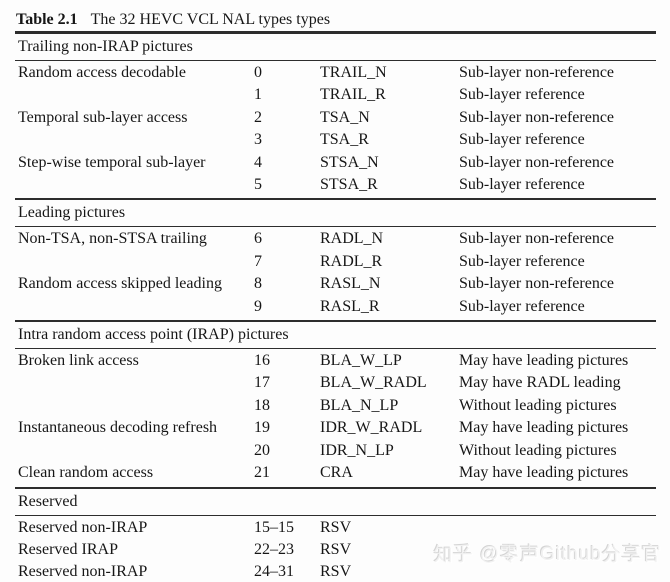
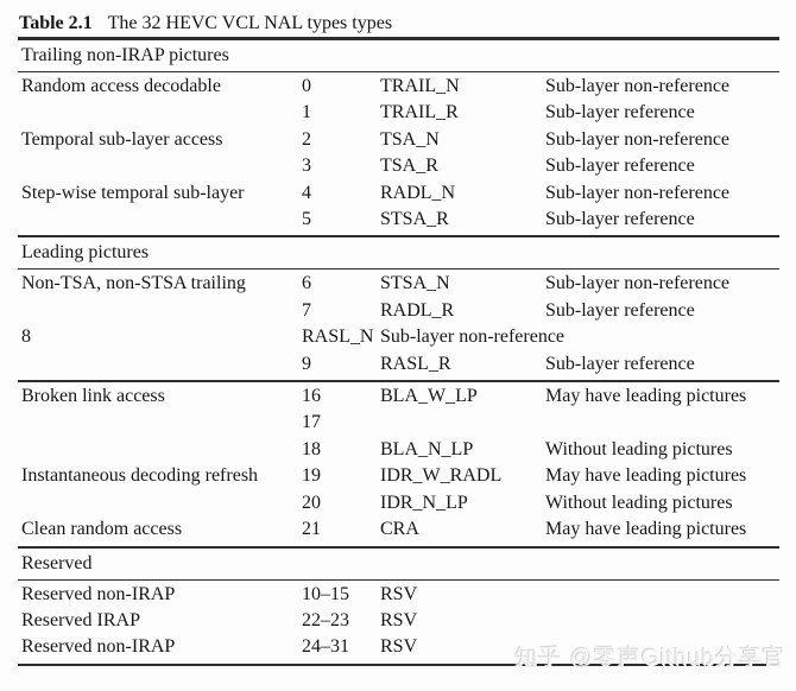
  Table 2.1 The 32 HEVC VCL NAL types types
  Trailing non-IRAP pictures
  Random access decodable
  0
  TRAIL_N
  Sub-layer non-reference
  1
  TRAIL_R
  Sub-layer reference
  Temporal sub-layer access
  2
  TSA_N
  Sub-layer non-reference
  3
  TSA_R
  Sub-layer reference
  Step-wise temporal sub-layer
  4
- STSA_N
+ RADL_N
  Sub-layer non-reference
  5
  STSA_R
  Sub-layer reference
  Leading pictures
  Non-TSA, non-STSA trailing
  6
- RADL_N
+ STSA_N
  Sub-layer non-reference
  7
  RADL_R
  Sub-layer reference
- Random access skipped leading
  8
  RASL_N
  Sub-layer non-reference
  9
  RASL_R
  Sub-layer reference
- Intra random access point (IRAP) pictures
  Broken link access
  16
  BLA_W_LP
  May have leading pictures
  17
- BLA_W_RADL
- May have RADL leading
  18
  BLA_N_LP
  Without leading pictures
  Instantaneous decoding refresh
  19
  IDR_W_RADL
  May have leading pictures
  20
  IDR_N_LP
  Without leading pictures
  Clean random access
  21
  CRA
  May have leading pictures
  Reserved
  Reserved non-IRAP
- 15–15
+ 10–15
  RSV
  Reserved IRAP
  22–23
  RSV
  Reserved non-IRAP
  24–31
  RSV
  知乎 @零声Github分享官
